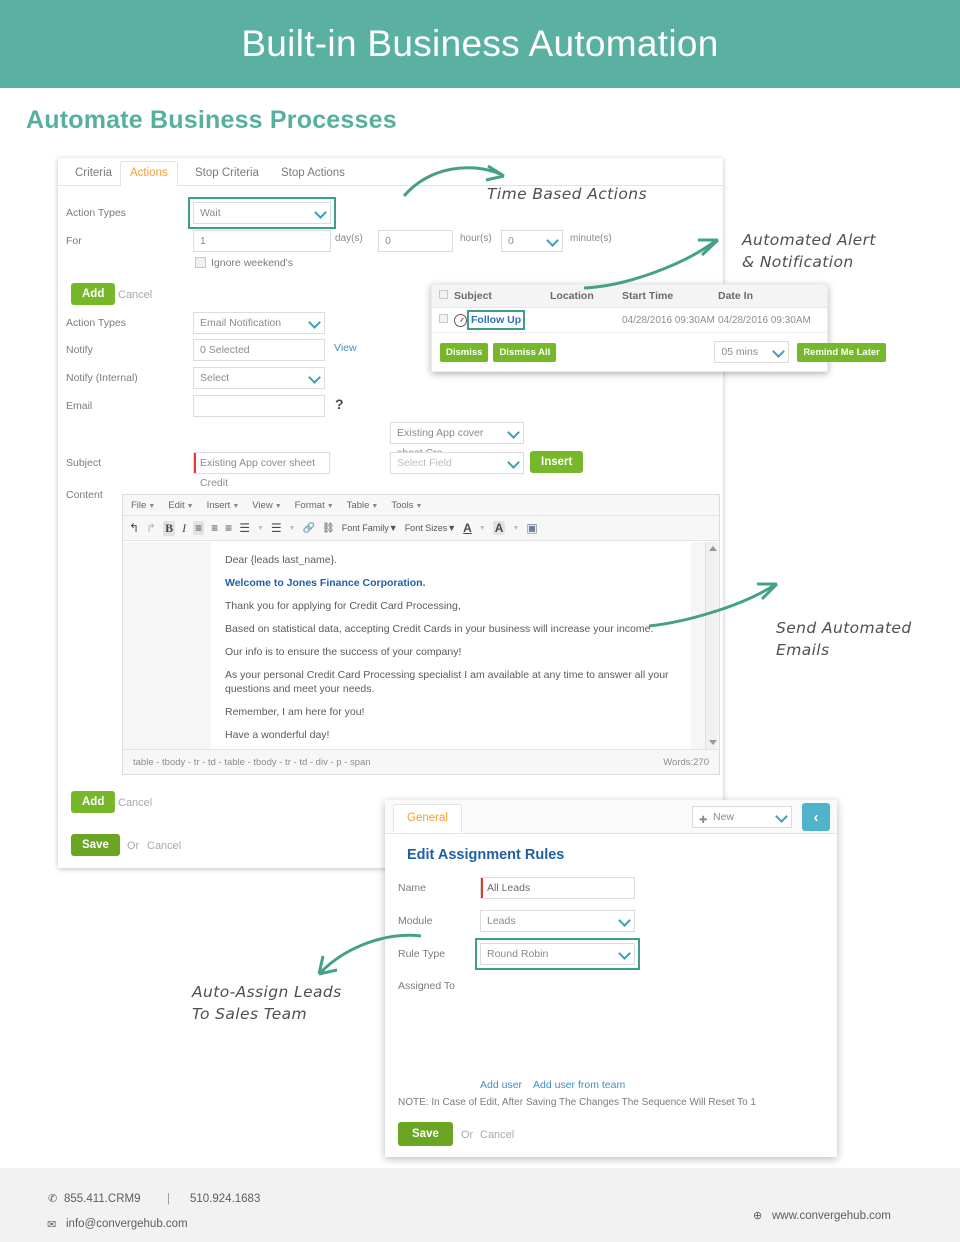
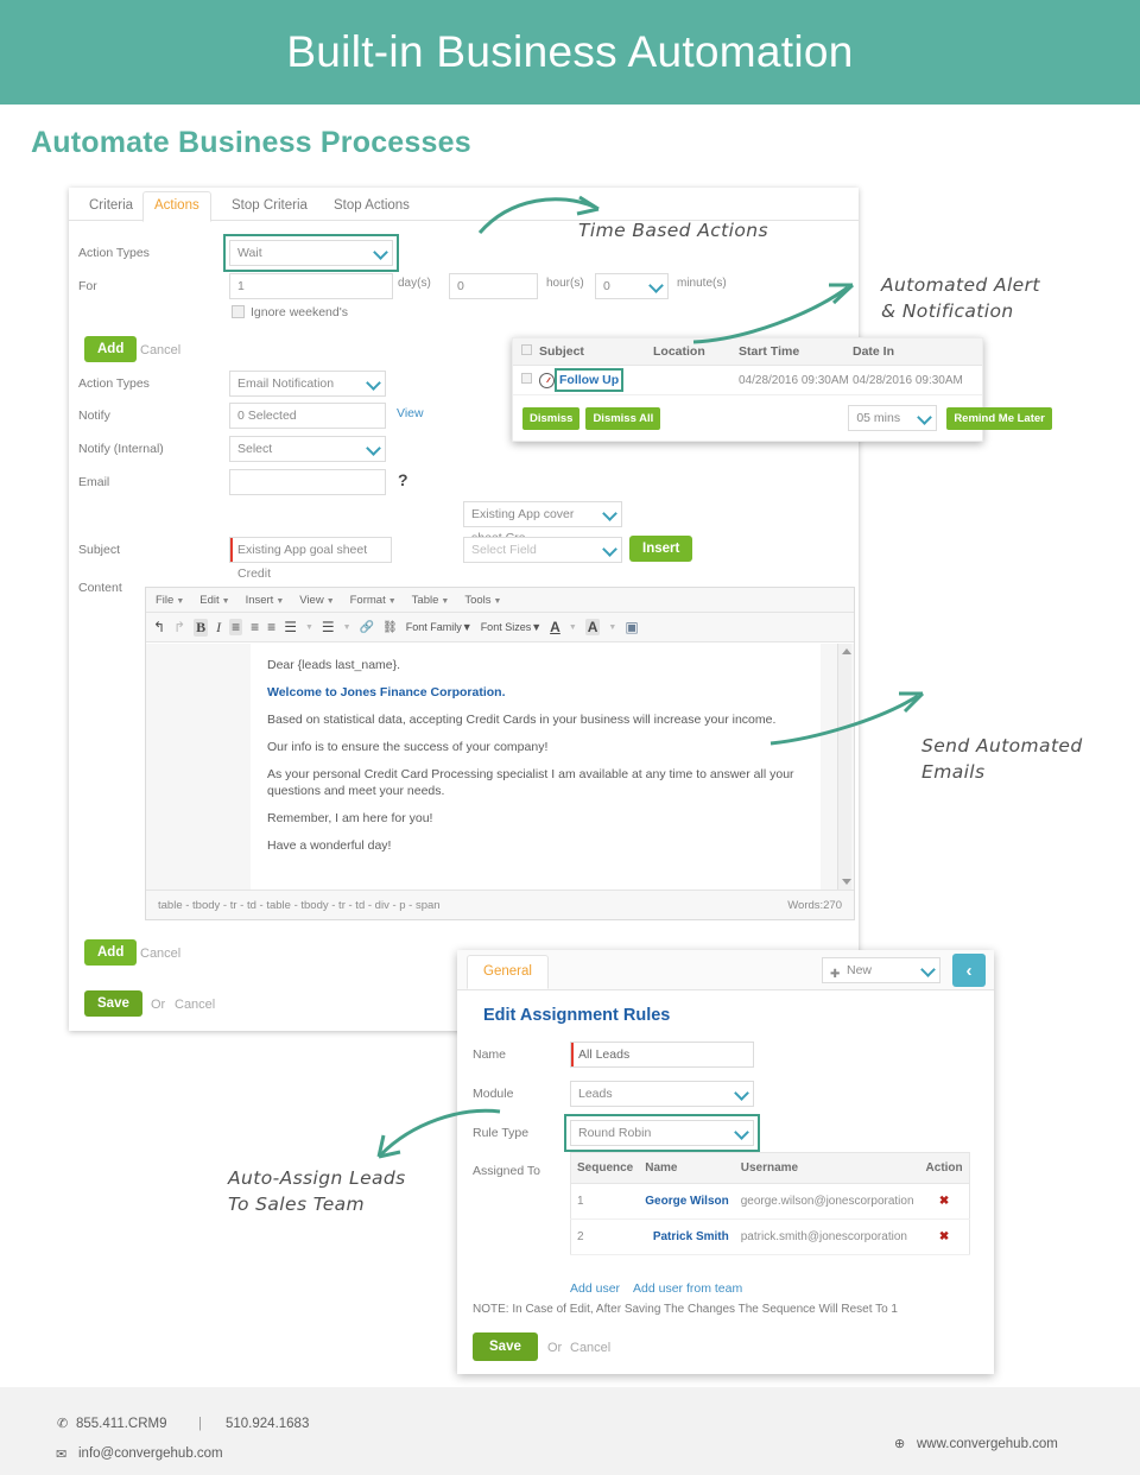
  Built-in Business Automation
  Automate Business Processes
  Criteria
  Actions
  Stop Criteria
  Stop Actions
  Action Types
  Wait
  For
  1
  day(s)
  0
  hour(s)
  0
  minute(s)
  Ignore weekend's
  Add
  Cancel
  Action Types
  Email Notification
  Notify
  0 Selected
  View
  Notify (Internal)
  Select
  Email
  ?
  Subject
- Existing App cover sheet Credit
+ Existing App goal sheet Credit
  Select Field
  Insert
  Content
  Add
  Cancel
  Save
  Or
  Cancel
  File
  Edit
  Insert
  View
  Format
  Table
  Tools
  ↰
  ↱
  B
  I
  ≡
  ≡
  ≡
  ☰
  ☰
  🔗
  ⛓
  Font Family
  ▼
  Font Sizes
  ▼
  A
  A
  ▣
  Dear {leads last_name}.
  Welcome to Jones Finance Corporation.
- Thank you for applying for Credit Card Processing,
  Based on statistical data, accepting Credit Cards in your business will increase your income.
  Our info is to ensure the success of your company!
  As your personal Credit Card Processing specialist I am available at any time to answer all your questions and meet your needs.
  Remember, I am here for you!
  Have a wonderful day!
  table - tbody - tr - td - table - tbody - tr - td - div - p - span
  Words:270
  Subject
  Location
  Start Time
  Date In
  Follow Up
  04/28/2016 09:30AM
  04/28/2016 09:30AM
  Dismiss
  Dismiss All
  05 mins
  Remind Me Later
  General
  ✚
  New
  ‹
  Edit Assignment Rules
  Name
  All Leads
  Module
  Leads
  Rule Type
  Round Robin
  Assigned To
+ Sequence	Name	Username	Action
+ 1	George Wilson	george.wilson@jonescorporation	✖
+ 2	Patrick Smith	patrick.smith@jonescorporation	✖
  Add user
  Add user from team
  NOTE: In Case of Edit, After Saving The Changes The Sequence Will Reset To 1
  Save
  Or
  Cancel
  Time Based Actions
  Automated Alert
  & Notification
  Send Automated
  Emails
  Auto-Assign Leads
  To Sales Team
  ✆
  855.411.CRM9
  |
  510.924.1683
  ✉
  info@convergehub.com
  ⊕
  www.convergehub.com
